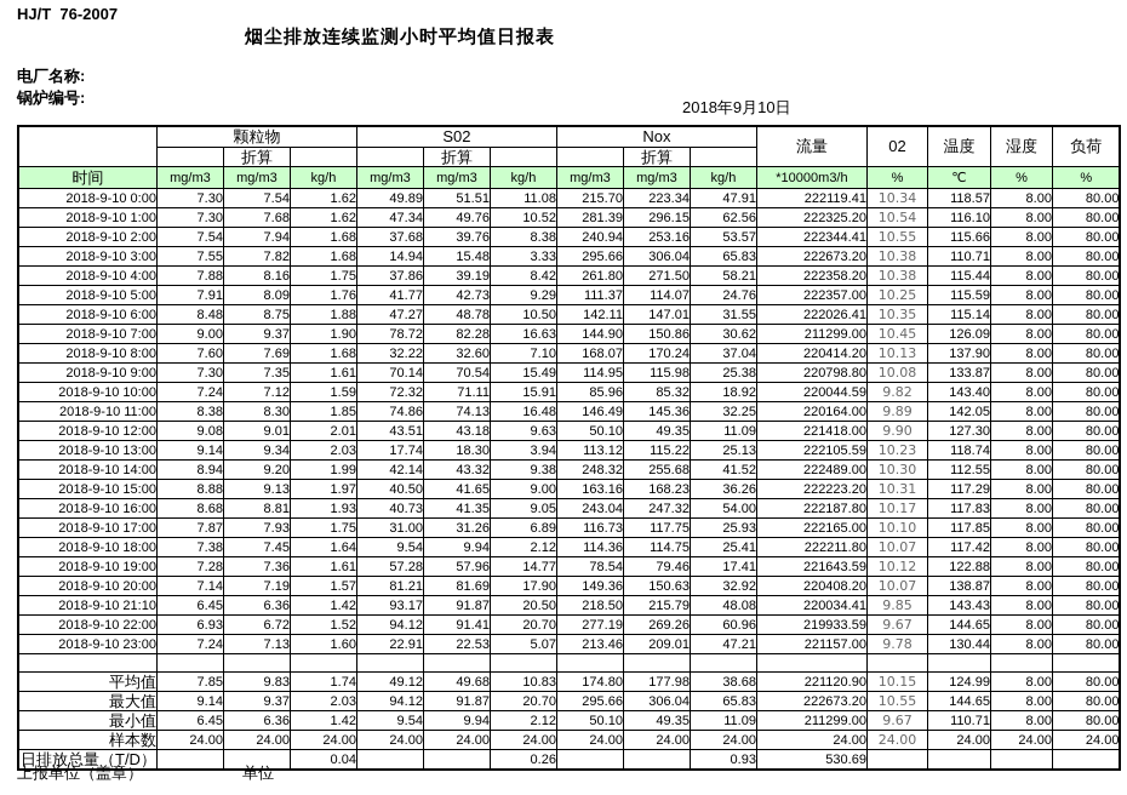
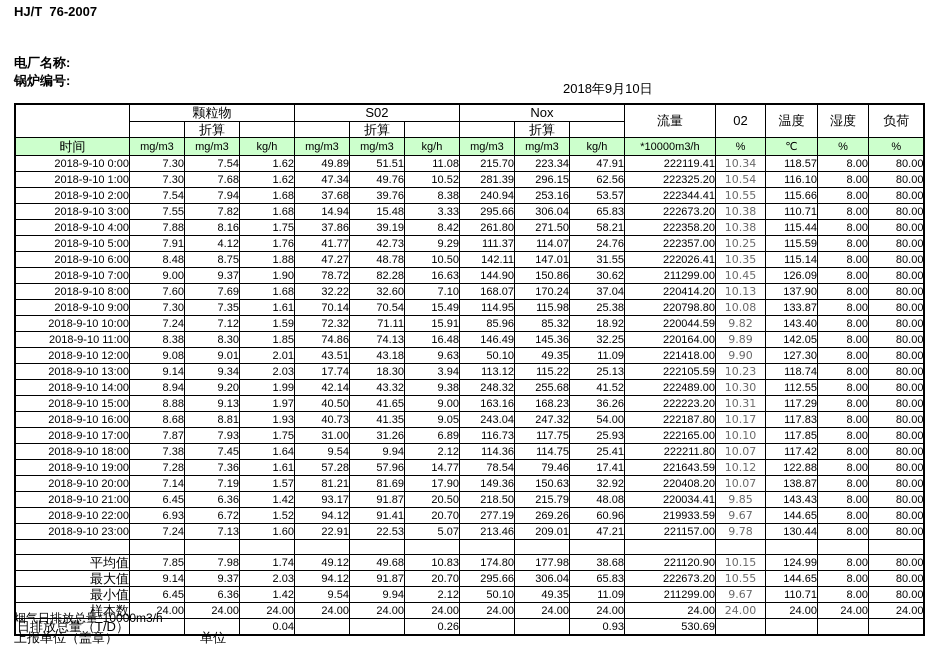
  HJ/T 76-2007
- 烟尘排放连续监测小时平均值日报表
  电厂名称:
  锅炉编号:
  2018年9月10日
  	颗粒物	S02	Nox	流量	02	温度	湿度	负荷
  	折算			折算			折算
  时间	mg/m3	mg/m3	kg/h	mg/m3	mg/m3	kg/h	mg/m3	mg/m3	kg/h	*10000m3/h	%	℃	%	%
  2018-9-10 0:00	7.30	7.54	1.62	49.89	51.51	11.08	215.70	223.34	47.91	222119.41	10.34	118.57	8.00	80.00
  2018-9-10 1:00	7.30	7.68	1.62	47.34	49.76	10.52	281.39	296.15	62.56	222325.20	10.54	116.10	8.00	80.00
  2018-9-10 2:00	7.54	7.94	1.68	37.68	39.76	8.38	240.94	253.16	53.57	222344.41	10.55	115.66	8.00	80.00
  2018-9-10 3:00	7.55	7.82	1.68	14.94	15.48	3.33	295.66	306.04	65.83	222673.20	10.38	110.71	8.00	80.00
  2018-9-10 4:00	7.88	8.16	1.75	37.86	39.19	8.42	261.80	271.50	58.21	222358.20	10.38	115.44	8.00	80.00
- 2018-9-10 5:00	7.91	8.09	1.76	41.77	42.73	9.29	111.37	114.07	24.76	222357.00	10.25	115.59	8.00	80.00
+ 2018-9-10 5:00	7.91	4.12	1.76	41.77	42.73	9.29	111.37	114.07	24.76	222357.00	10.25	115.59	8.00	80.00
  2018-9-10 6:00	8.48	8.75	1.88	47.27	48.78	10.50	142.11	147.01	31.55	222026.41	10.35	115.14	8.00	80.00
  2018-9-10 7:00	9.00	9.37	1.90	78.72	82.28	16.63	144.90	150.86	30.62	211299.00	10.45	126.09	8.00	80.00
  2018-9-10 8:00	7.60	7.69	1.68	32.22	32.60	7.10	168.07	170.24	37.04	220414.20	10.13	137.90	8.00	80.00
  2018-9-10 9:00	7.30	7.35	1.61	70.14	70.54	15.49	114.95	115.98	25.38	220798.80	10.08	133.87	8.00	80.00
  2018-9-10 10:00	7.24	7.12	1.59	72.32	71.11	15.91	85.96	85.32	18.92	220044.59	9.82	143.40	8.00	80.00
  2018-9-10 11:00	8.38	8.30	1.85	74.86	74.13	16.48	146.49	145.36	32.25	220164.00	9.89	142.05	8.00	80.00
  2018-9-10 12:00	9.08	9.01	2.01	43.51	43.18	9.63	50.10	49.35	11.09	221418.00	9.90	127.30	8.00	80.00
  2018-9-10 13:00	9.14	9.34	2.03	17.74	18.30	3.94	113.12	115.22	25.13	222105.59	10.23	118.74	8.00	80.00
  2018-9-10 14:00	8.94	9.20	1.99	42.14	43.32	9.38	248.32	255.68	41.52	222489.00	10.30	112.55	8.00	80.00
  2018-9-10 15:00	8.88	9.13	1.97	40.50	41.65	9.00	163.16	168.23	36.26	222223.20	10.31	117.29	8.00	80.00
  2018-9-10 16:00	8.68	8.81	1.93	40.73	41.35	9.05	243.04	247.32	54.00	222187.80	10.17	117.83	8.00	80.00
  2018-9-10 17:00	7.87	7.93	1.75	31.00	31.26	6.89	116.73	117.75	25.93	222165.00	10.10	117.85	8.00	80.00
  2018-9-10 18:00	7.38	7.45	1.64	9.54	9.94	2.12	114.36	114.75	25.41	222211.80	10.07	117.42	8.00	80.00
  2018-9-10 19:00	7.28	7.36	1.61	57.28	57.96	14.77	78.54	79.46	17.41	221643.59	10.12	122.88	8.00	80.00
  2018-9-10 20:00	7.14	7.19	1.57	81.21	81.69	17.90	149.36	150.63	32.92	220408.20	10.07	138.87	8.00	80.00
- 2018-9-10 21:10	6.45	6.36	1.42	93.17	91.87	20.50	218.50	215.79	48.08	220034.41	9.85	143.43	8.00	80.00
+ 2018-9-10 21:00	6.45	6.36	1.42	93.17	91.87	20.50	218.50	215.79	48.08	220034.41	9.85	143.43	8.00	80.00
  2018-9-10 22:00	6.93	6.72	1.52	94.12	91.41	20.70	277.19	269.26	60.96	219933.59	9.67	144.65	8.00	80.00
  2018-9-10 23:00	7.24	7.13	1.60	22.91	22.53	5.07	213.46	209.01	47.21	221157.00	9.78	130.44	8.00	80.00
- 平均值	7.85	9.83	1.74	49.12	49.68	10.83	174.80	177.98	38.68	221120.90	10.15	124.99	8.00	80.00
+ 平均值	7.85	7.98	1.74	49.12	49.68	10.83	174.80	177.98	38.68	221120.90	10.15	124.99	8.00	80.00
  最大值	9.14	9.37	2.03	94.12	91.87	20.70	295.66	306.04	65.83	222673.20	10.55	144.65	8.00	80.00
  最小值	6.45	6.36	1.42	9.54	9.94	2.12	50.10	49.35	11.09	211299.00	9.67	110.71	8.00	80.00
  样本数	24.00	24.00	24.00	24.00	24.00	24.00	24.00	24.00	24.00	24.00	24.00	24.00	24.00	24.00
  日排放总量（T/D）			0.04			0.26			0.93	530.69
+ 烟气日排放总量*10000m3/h
  上报单位（盖章）
  单位
